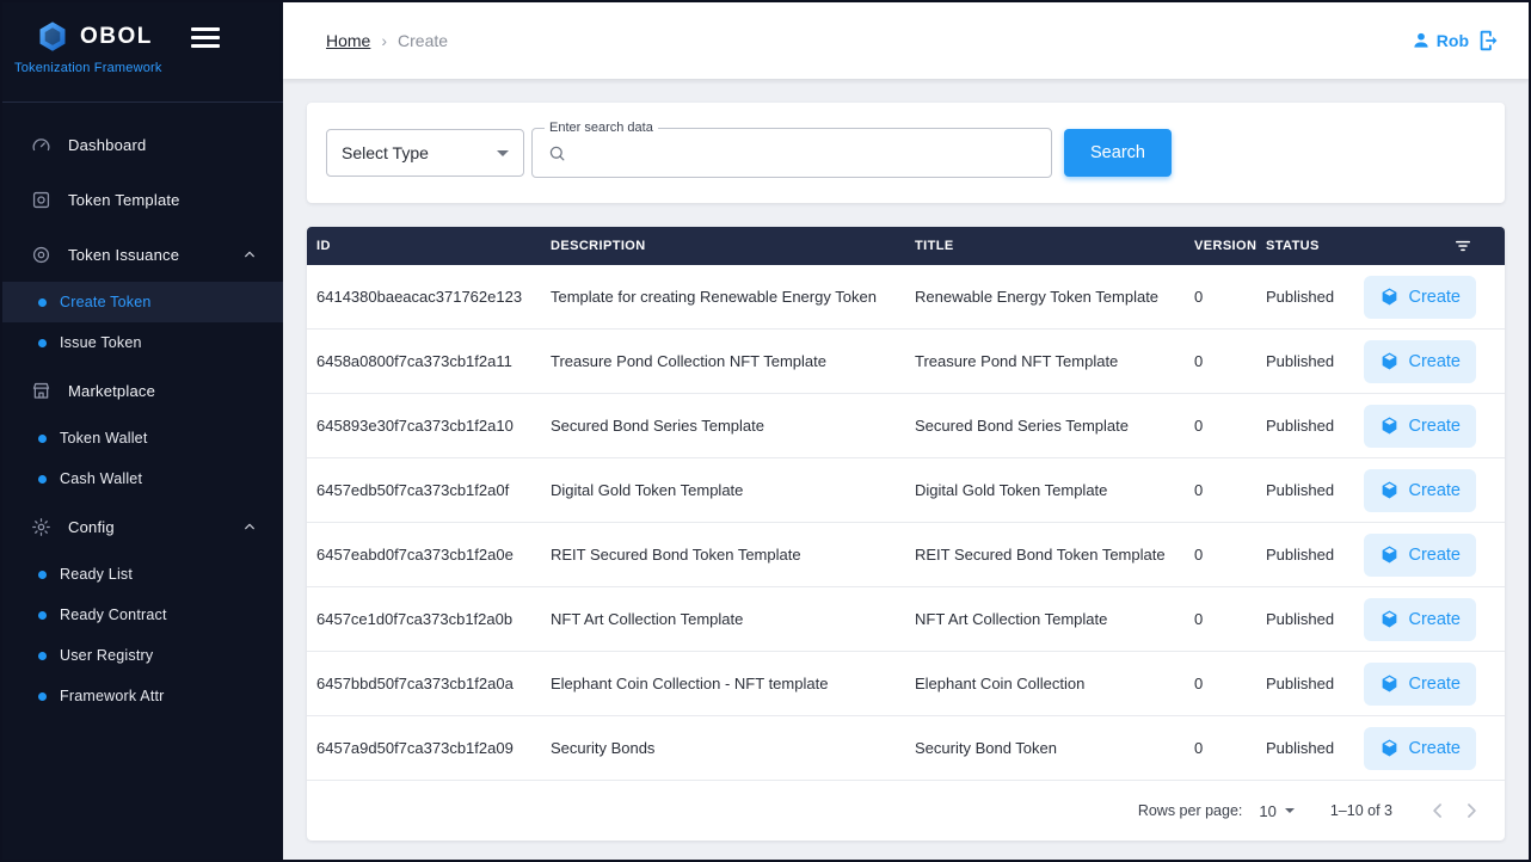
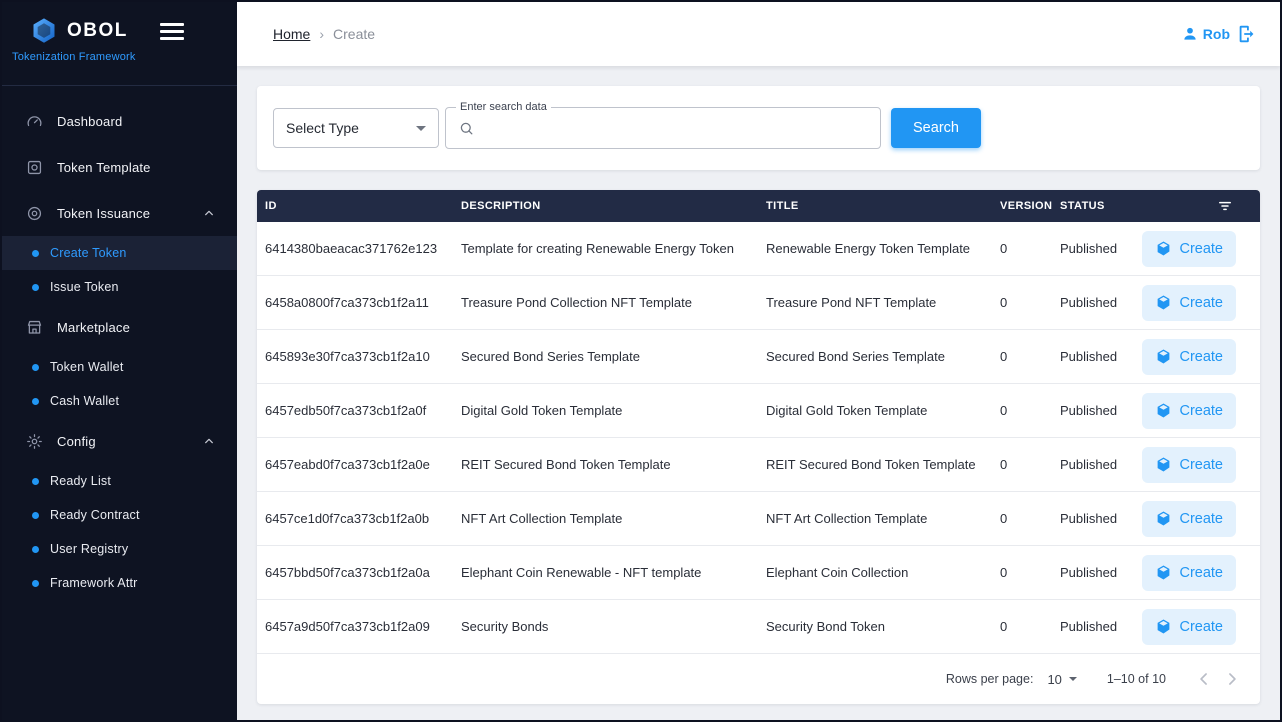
  OBOL
  Tokenization Framework
  Dashboard
  Token Template
  Token Issuance
  Create Token
  Issue Token
  Marketplace
  Token Wallet
  Cash Wallet
  Config
  Ready List
  Ready Contract
  User Registry
  Framework Attr
  Home
  ›
  Create
  Rob
  Select Type
  Enter search data
  Search
  ID
  DESCRIPTION
  TITLE
  VERSION
  STATUS
  6414380baeacac371762e123
  Template for creating Renewable Energy Token
  Renewable Energy Token Template
  0
  Published
  Create
  6458a0800f7ca373cb1f2a11
  Treasure Pond Collection NFT Template
  Treasure Pond NFT Template
  0
  Published
  Create
  645893e30f7ca373cb1f2a10
  Secured Bond Series Template
  Secured Bond Series Template
  0
  Published
  Create
  6457edb50f7ca373cb1f2a0f
  Digital Gold Token Template
  Digital Gold Token Template
  0
  Published
  Create
  6457eabd0f7ca373cb1f2a0e
  REIT Secured Bond Token Template
  REIT Secured Bond Token Template
  0
  Published
  Create
  6457ce1d0f7ca373cb1f2a0b
  NFT Art Collection Template
  NFT Art Collection Template
  0
  Published
  Create
  6457bbd50f7ca373cb1f2a0a
- Elephant Coin Collection - NFT template
+ Elephant Coin Renewable - NFT template
  Elephant Coin Collection
  0
  Published
  Create
  6457a9d50f7ca373cb1f2a09
  Security Bonds
  Security Bond Token
  0
  Published
  Create
  Rows per page:
  10
- 1–10 of 3
+ 1–10 of 10
